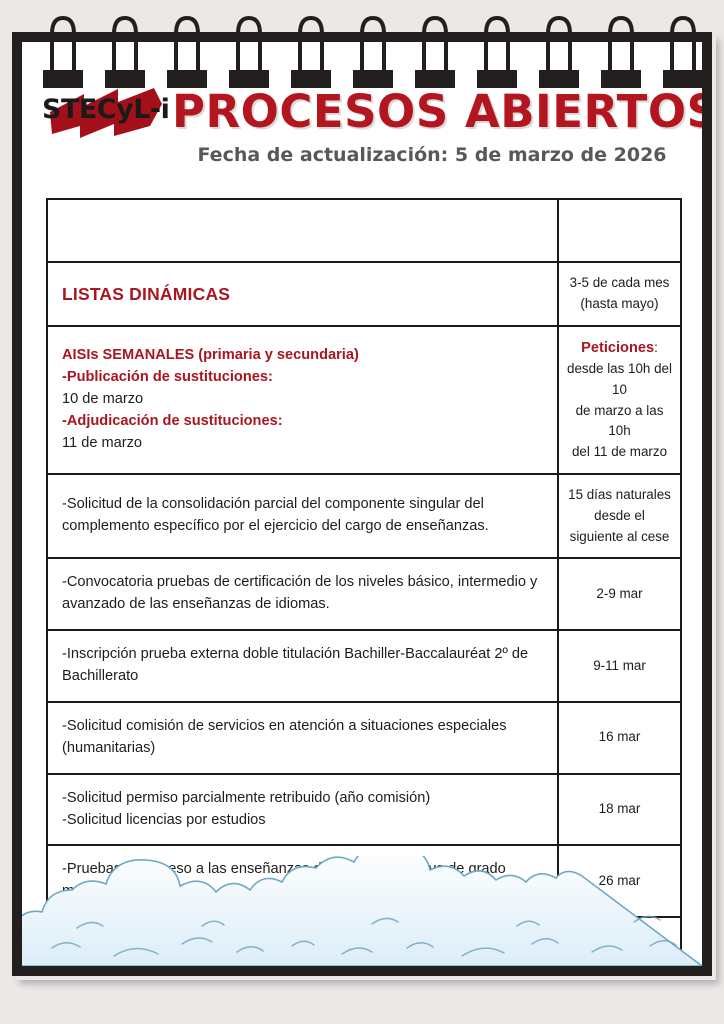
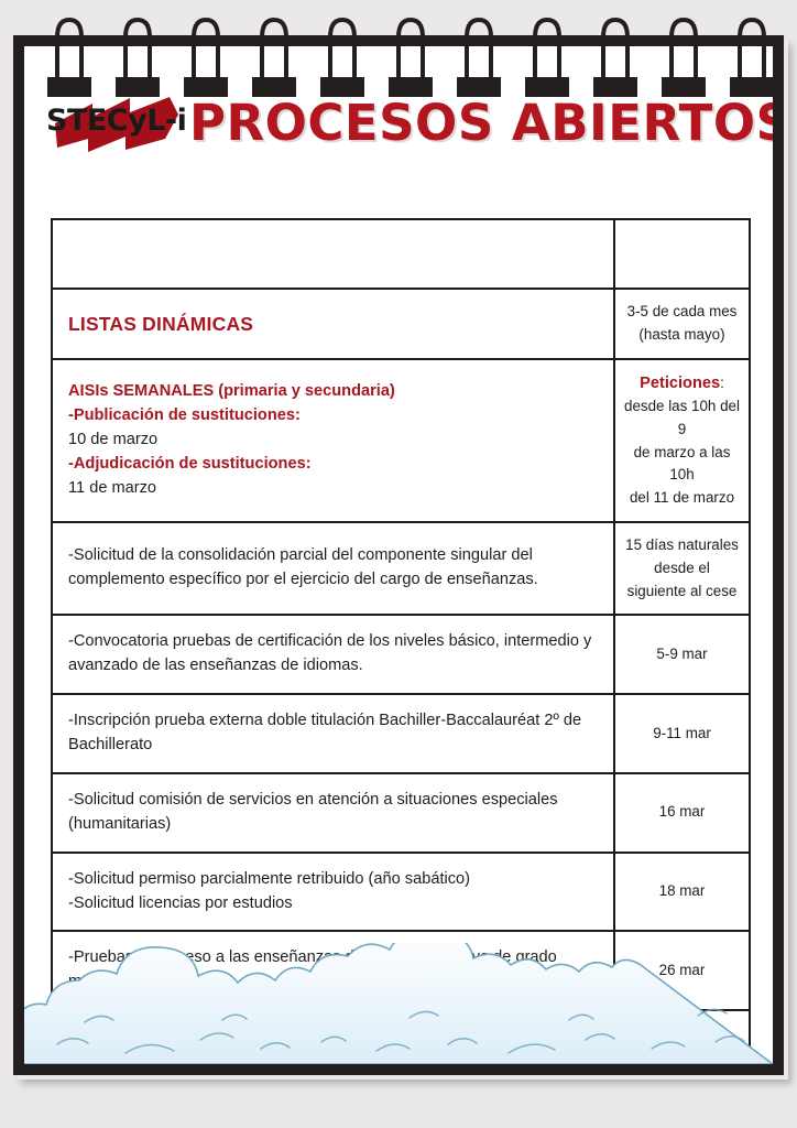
  STECyL-i
  PROCESOS ABIERTO
- Fecha de actualización: 5 de marzo de 2026
  LISTAS DINÁMICAS	3-5 de cada mes(hasta mayo)
- AISIs SEMANALES (primaria y secundaria)-Publicación de sustituciones: 10 de marzo-Adjudicación de sustituciones: 11 de marzo	Peticiones:desde las 10h del 10de marzo a las 10hdel 11 de marzo
+ AISIs SEMANALES (primaria y secundaria)-Publicación de sustituciones: 10 de marzo-Adjudicación de sustituciones: 11 de marzo	Peticiones:desde las 10h del 9de marzo a las 10hdel 11 de marzo
  -Solicitud de la consolidación parcial del componente singular del complemento específico por el ejercicio del cargo de enseñanzas.	15 días naturalesdesde elsiguiente al cese
- -Convocatoria pruebas de certificación de los niveles básico, intermedio y avanzado de las enseñanzas de idiomas.	2-9 mar
+ -Convocatoria pruebas de certificación de los niveles básico, intermedio y avanzado de las enseñanzas de idiomas.	5-9 mar
  -Inscripción prueba externa doble titulación Bachiller-Baccalauréat 2º de Bachillerato	9-11 mar
  -Solicitud comisión de servicios en atención a situaciones especiales (humanitarias)	16 mar
- -Solicitud permiso parcialmente retribuido (año comisión)-Solicitud licencias por estudios	18 mar
+ -Solicitud permiso parcialmente retribuido (año sabático)-Solicitud licencias por estudios	18 mar
